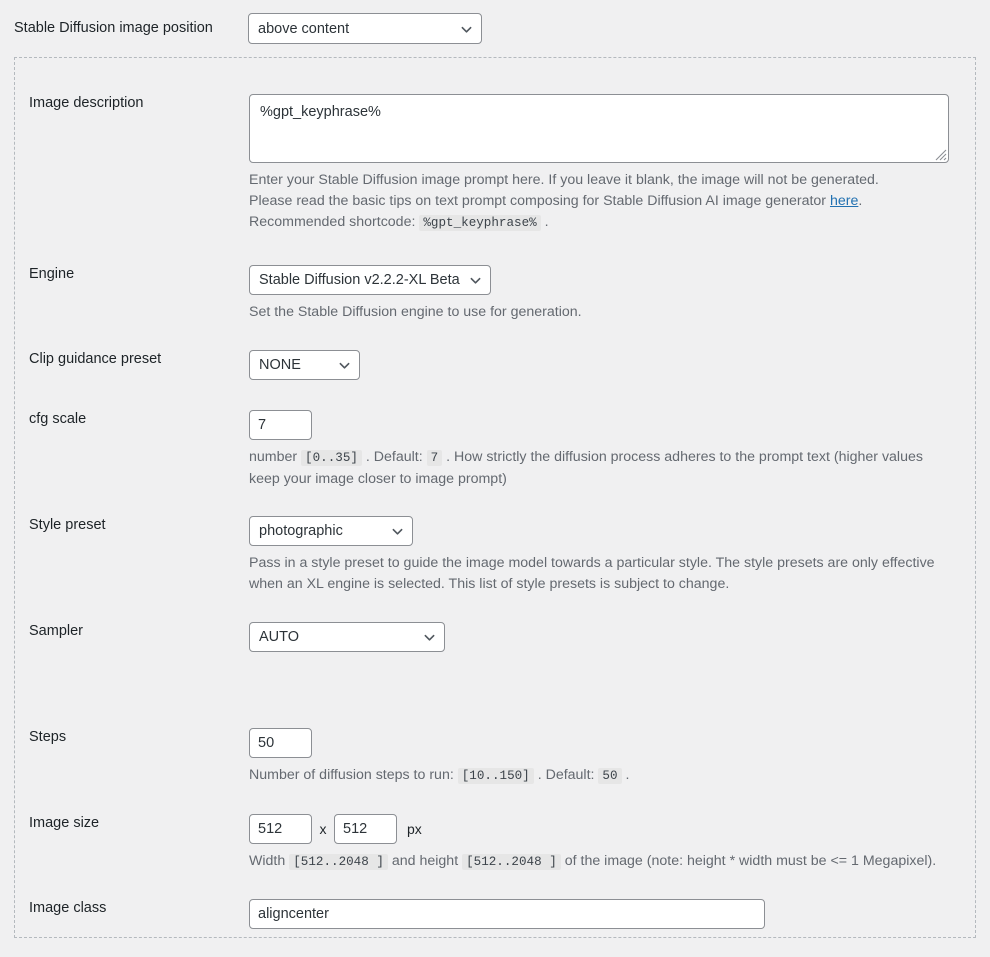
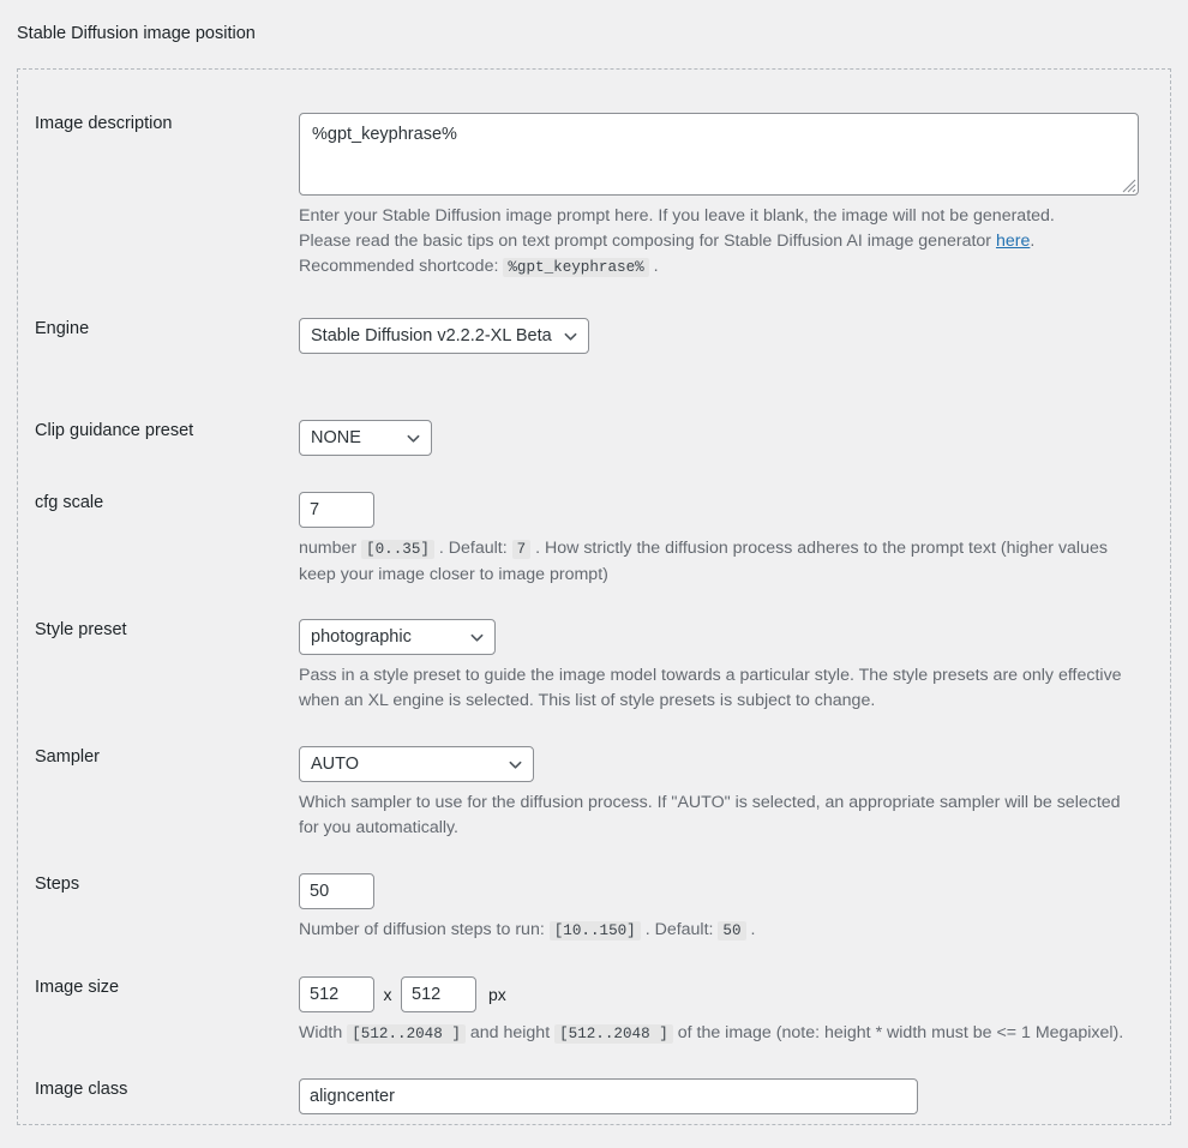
  Stable Diffusion image position
- above content
  Image description
  %gpt_keyphrase%
  Enter your Stable Diffusion image prompt here. If you leave it blank, the image will not be generated.
  Please read the basic tips on text prompt composing for Stable Diffusion AI image generator here. Recommended shortcode: %gpt_keyphrase% .
  Engine
  Stable Diffusion v2.2.2-XL Beta
- Set the Stable Diffusion engine to use for generation.
  Clip guidance preset
  NONE
  cfg scale
  7
  number [0..35] . Default: 7 . How strictly the diffusion process adheres to the prompt text (higher values keep your image closer to image prompt)
  Style preset
  photographic
  Pass in a style preset to guide the image model towards a particular style. The style presets are only effective when an XL engine is selected. This list of style presets is subject to change.
  Sampler
  AUTO
+ Which sampler to use for the diffusion process. If "AUTO" is selected, an appropriate sampler will be selected for you automatically.
  Steps
  50
  Number of diffusion steps to run: [10..150] . Default: 50 .
  Image size
  512
  x
  512
  px
  Width [512..2048 ] and height [512..2048 ] of the image (note: height * width must be <= 1 Megapixel).
  Image class
  aligncenter
